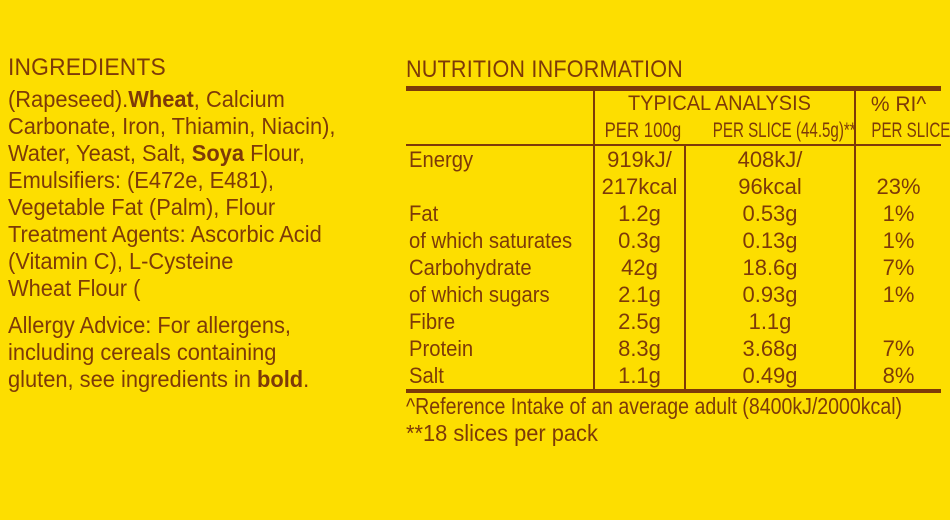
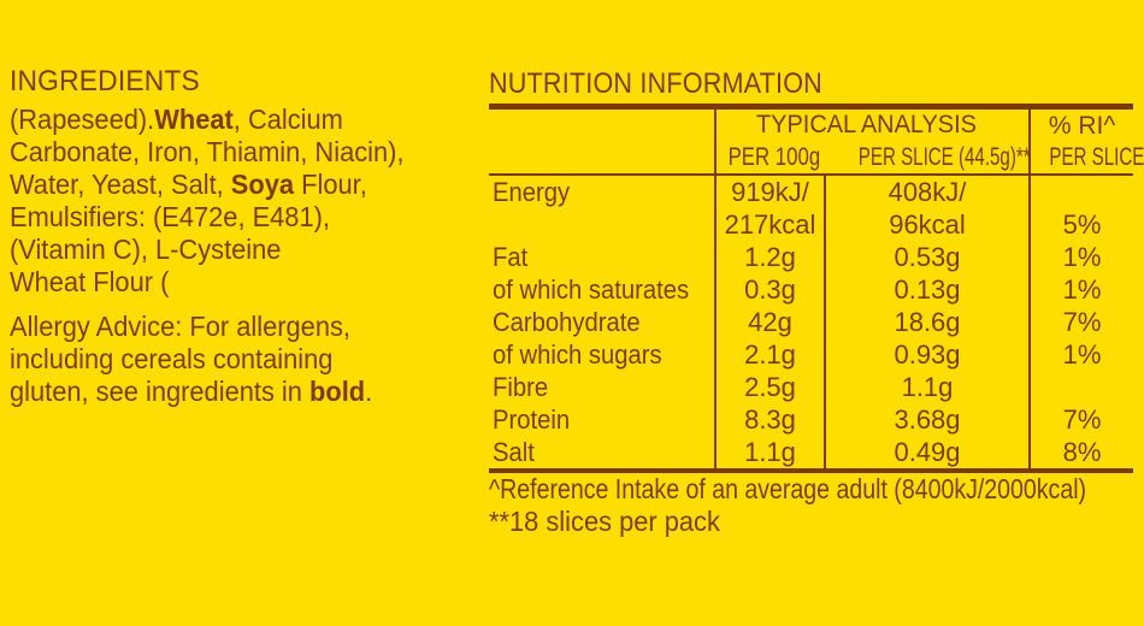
  INGREDIENTS
  (Rapeseed).Wheat, Calcium
  Carbonate, Iron, Thiamin, Niacin),
  Water, Yeast, Salt, Soya Flour,
  Emulsifiers: (E472e, E481),
- Vegetable Fat (Palm), Flour
- Treatment Agents: Ascorbic Acid
  (Vitamin C), L-Cysteine
  Wheat Flour (
  Allergy Advice: For allergens,
  including cereals containing
  gluten, see ingredients in bold.
  NUTRITION INFORMATION
  	TYPICAL ANALYSIS	% RI^ PER SLICE
  PER 100g	PER SLICE (44.5g)**
- Energy	919kJ/ 217kcal	408kJ/ 96kcal	23%
+ Energy	919kJ/ 217kcal	408kJ/ 96kcal	5%
  Fat	1.2g	0.53g	1%
  of which saturates	0.3g	0.13g	1%
  Carbohydrate	42g	18.6g	7%
  of which sugars	2.1g	0.93g	1%
  Fibre	2.5g	1.1g
  Protein	8.3g	3.68g	7%
  Salt	1.1g	0.49g	8%
  ^Reference Intake of an average adult (8400kJ/2000kcal)
  **18 slices per pack
